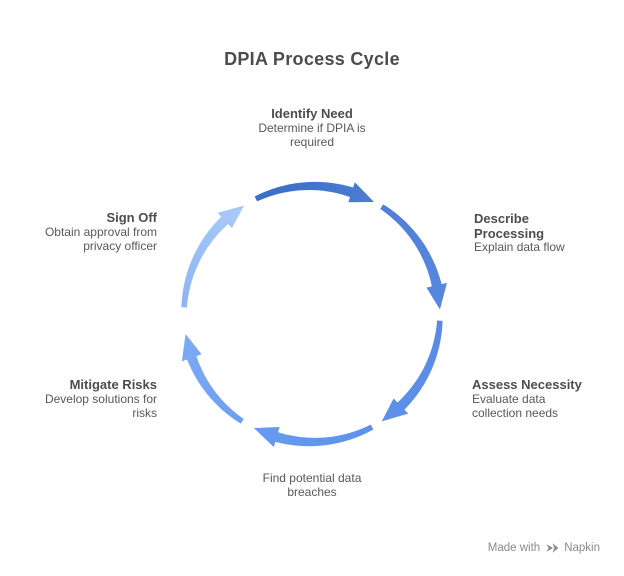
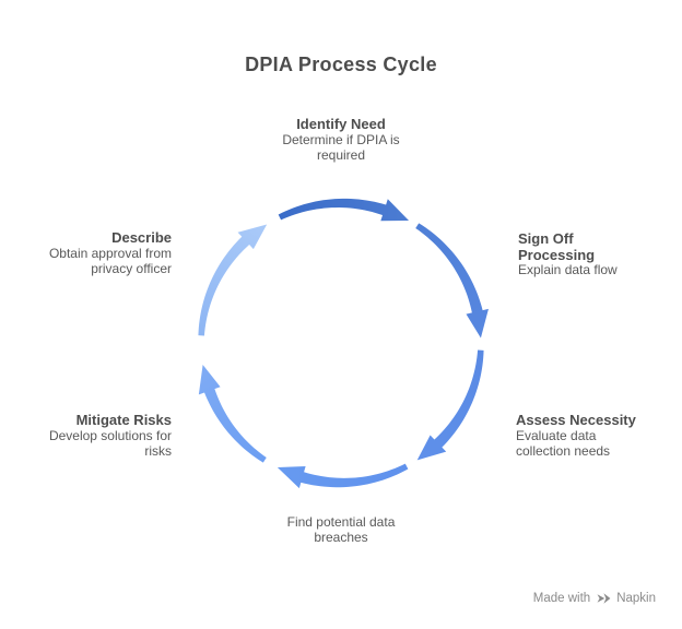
  DPIA Process Cycle
  Identify Need
  Determine if DPIA is
  required
- Describe
+ Sign Off
  Processing
  Explain data flow
  Assess Necessity
  Evaluate data
  collection needs
  Find potential data
  breaches
  Mitigate Risks
  Develop solutions for
  risks
- Sign Off
+ Describe
  Obtain approval from
  privacy officer
  Made with
  Napkin
